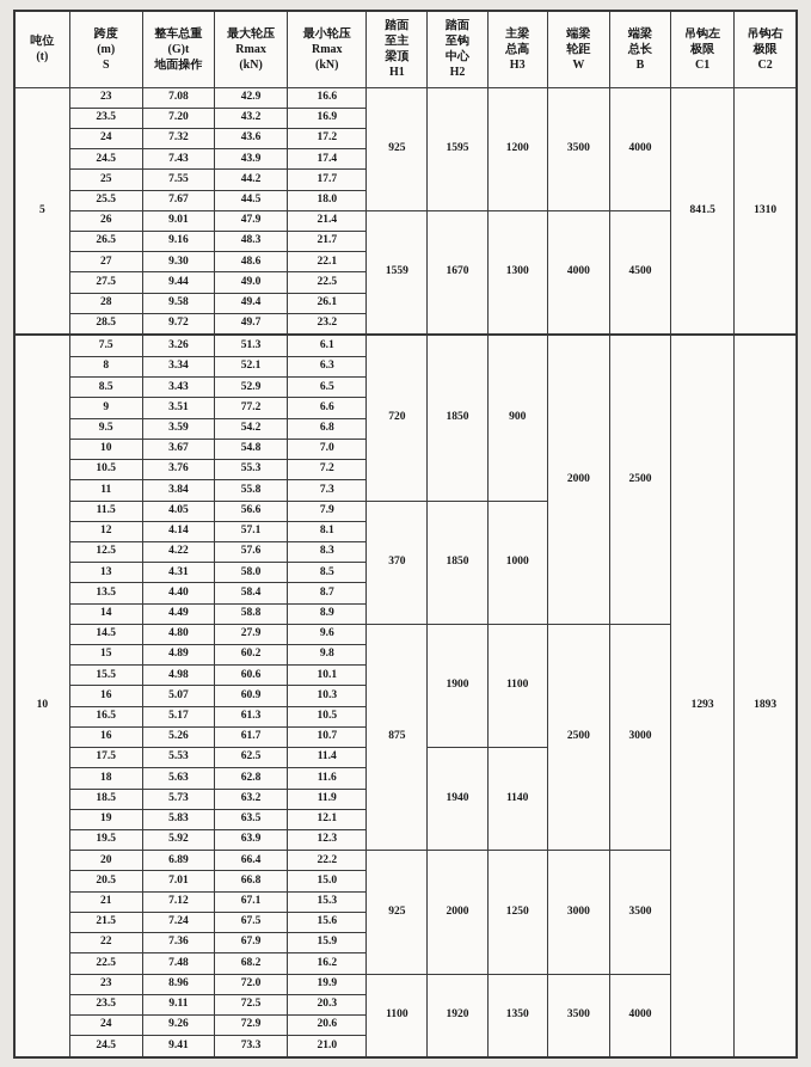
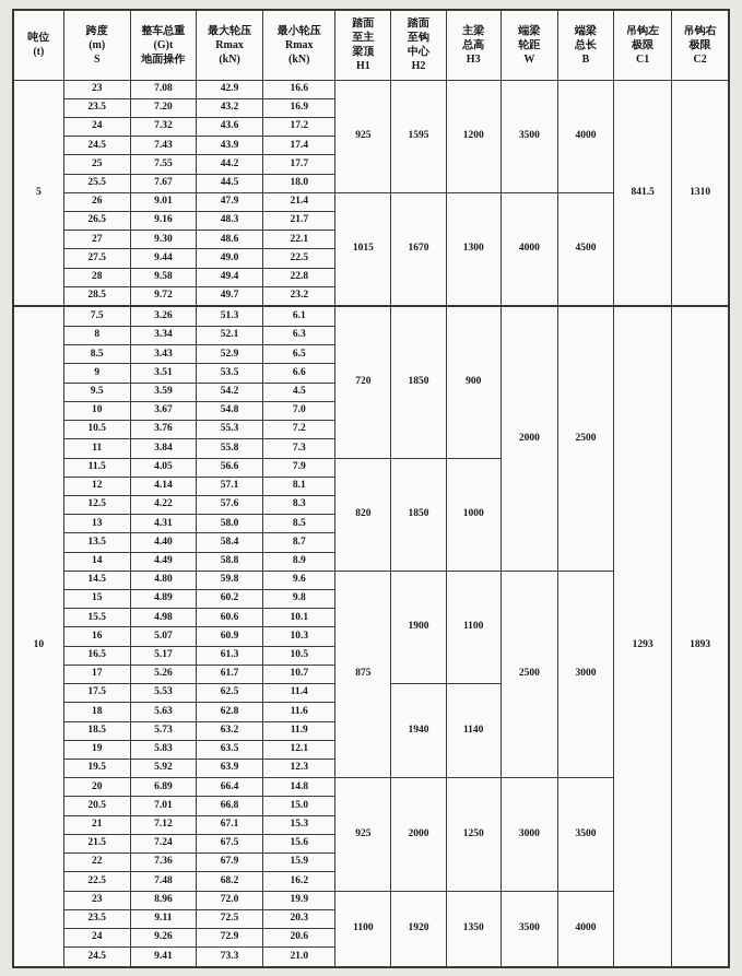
  吨位 (t)	跨度 (m) S	整车总重 (G)t 地面操作	最大轮压 Rmax (kN)	最小轮压 Rmax (kN)	踏面 至主 梁顶 H1	踏面 至钩 中心 H2	主梁 总高 H3	端梁 轮距 W	端梁 总长 B	吊钩左 极限 C1	吊钩右 极限 C2
  5	23	7.08	42.9	16.6	925	1595	1200	3500	4000	841.5	1310
  23.5	7.20	43.2	16.9
  24	7.32	43.6	17.2
  24.5	7.43	43.9	17.4
  25	7.55	44.2	17.7
  25.5	7.67	44.5	18.0
- 26	9.01	47.9	21.4	1559	1670	1300	4000	4500
+ 26	9.01	47.9	21.4	1015	1670	1300	4000	4500
  26.5	9.16	48.3	21.7
  27	9.30	48.6	22.1
  27.5	9.44	49.0	22.5
- 28	9.58	49.4	26.1
+ 28	9.58	49.4	22.8
  28.5	9.72	49.7	23.2
  10	7.5	3.26	51.3	6.1	720	1850	900	2000	2500	1293	1893
  8	3.34	52.1	6.3
  8.5	3.43	52.9	6.5
- 9	3.51	77.2	6.6
+ 9	3.51	53.5	6.6
- 9.5	3.59	54.2	6.8
+ 9.5	3.59	54.2	4.5
  10	3.67	54.8	7.0
  10.5	3.76	55.3	7.2
  11	3.84	55.8	7.3
- 11.5	4.05	56.6	7.9	370	1850	1000
+ 11.5	4.05	56.6	7.9	820	1850	1000
  12	4.14	57.1	8.1
  12.5	4.22	57.6	8.3
  13	4.31	58.0	8.5
  13.5	4.40	58.4	8.7
  14	4.49	58.8	8.9
- 14.5	4.80	27.9	9.6	875	1900	1100	2500	3000
+ 14.5	4.80	59.8	9.6	875	1900	1100	2500	3000
  15	4.89	60.2	9.8
  15.5	4.98	60.6	10.1
  16	5.07	60.9	10.3
  16.5	5.17	61.3	10.5
- 16	5.26	61.7	10.7
+ 17	5.26	61.7	10.7
  17.5	5.53	62.5	11.4	1940	1140
  18	5.63	62.8	11.6
  18.5	5.73	63.2	11.9
  19	5.83	63.5	12.1
  19.5	5.92	63.9	12.3
- 20	6.89	66.4	22.2	925	2000	1250	3000	3500
+ 20	6.89	66.4	14.8	925	2000	1250	3000	3500
  20.5	7.01	66.8	15.0
  21	7.12	67.1	15.3
  21.5	7.24	67.5	15.6
  22	7.36	67.9	15.9
  22.5	7.48	68.2	16.2
  23	8.96	72.0	19.9	1100	1920	1350	3500	4000
  23.5	9.11	72.5	20.3
  24	9.26	72.9	20.6
  24.5	9.41	73.3	21.0
